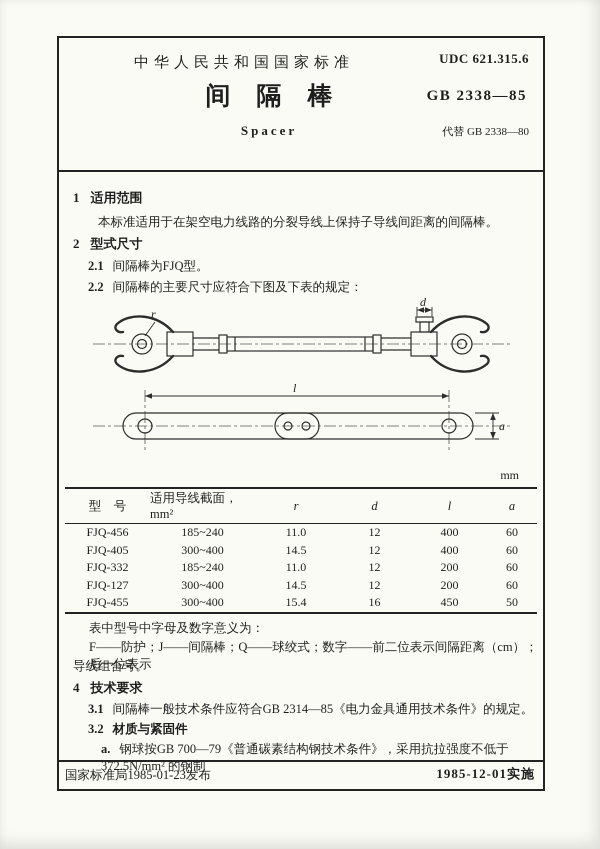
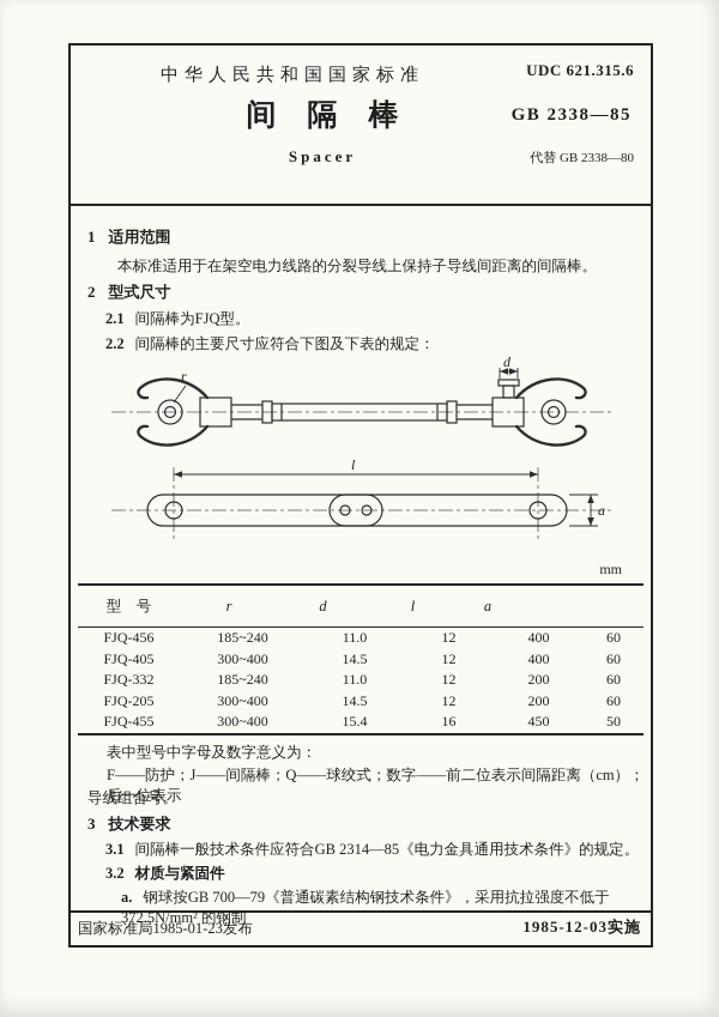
  中华人民共和国国家标准
  UDC 621.315.6
  间隔棒
  GB 2338—85
  Spacer
  代替 GB 2338—80
  1 适用范围
  本标准适用于在架空电力线路的分裂导线上保持子导线间距离的间隔棒。
  2 型式尺寸
  2.1 间隔棒为FJQ型。
  2.2 间隔棒的主要尺寸应符合下图及下表的规定：
  r
  d
  l
  a
  mm
  型 号
- 适用导线截面，mm²
  r
  d
  l
  a
  FJQ-456
  185~240
  11.0
  12
  400
  60
  FJQ-405
  300~400
  14.5
  12
  400
  60
  FJQ-332
  185~240
  11.0
  12
  200
  60
- FJQ-127
+ FJQ-205
  300~400
  14.5
  12
  200
  60
  FJQ-455
  300~400
  15.4
  16
  450
  50
  表中型号中字母及数字意义为：
  F——防护；J——间隔棒；Q——球绞式；数字——前二位表示间隔距离（cm）；后一位表示
  导线组合号。
- 4 技术要求
+ 3 技术要求
  3.1 间隔棒一般技术条件应符合GB 2314—85《电力金具通用技术条件》的规定。
  3.2 材质与紧固件
  a. 钢球按GB 700—79《普通碳素结构钢技术条件》，采用抗拉强度不低于 372.5N/mm² 的钢制
  国家标准局1985-01-23发布
- 1985-12-01实施
+ 1985-12-03实施
